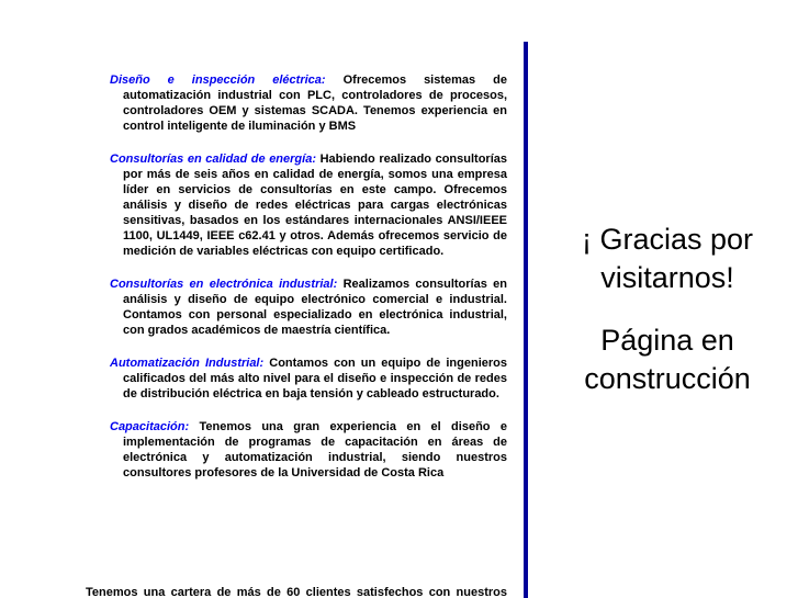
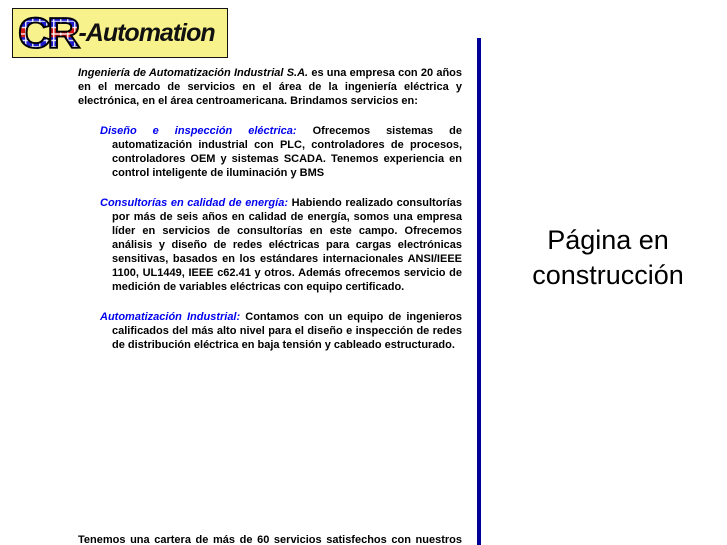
+ CR
+ -Automation
+ Ingeniería de Automatización Industrial S.A. es una empresa con 20 años en el mercado de servicios en el área de la ingeniería eléctrica y electrónica, en el área centroamericana. Brindamos servicios en:
  Diseño e inspección eléctrica: Ofrecemos sistemas de automatización industrial con PLC, controladores de procesos, controladores OEM y sistemas SCADA. Tenemos experiencia en control inteligente de iluminación y BMS
  Consultorías en calidad de energía: Habiendo realizado consultorías por más de seis años en calidad de energía, somos una empresa líder en servicios de consultorías en este campo. Ofrecemos análisis y diseño de redes eléctricas para cargas electrónicas sensitivas, basados en los estándares internacionales ANSI/IEEE 1100, UL1449, IEEE c62.41 y otros. Además ofrecemos servicio de medición de variables eléctricas con equipo certificado.
- Consultorías en electrónica industrial: Realizamos consultorías en análisis y diseño de equipo electrónico comercial e industrial. Contamos con personal especializado en electrónica industrial, con grados académicos de maestría científica.
  Automatización Industrial: Contamos con un equipo de ingenieros calificados del más alto nivel para el diseño e inspección de redes de distribución eléctrica en baja tensión y cableado estructurado.
- Capacitación: Tenemos una gran experiencia en el diseño e implementación de programas de capacitación en áreas de electrónica y automatización industrial, siendo nuestros consultores profesores de la Universidad de Costa Rica
- Tenemos una cartera de más de 60 clientes satisfechos con nuestros
+ Tenemos una cartera de más de 60 servicios satisfechos con nuestros
- ¡ Gracias por visitarnos!
  Página en construcción
